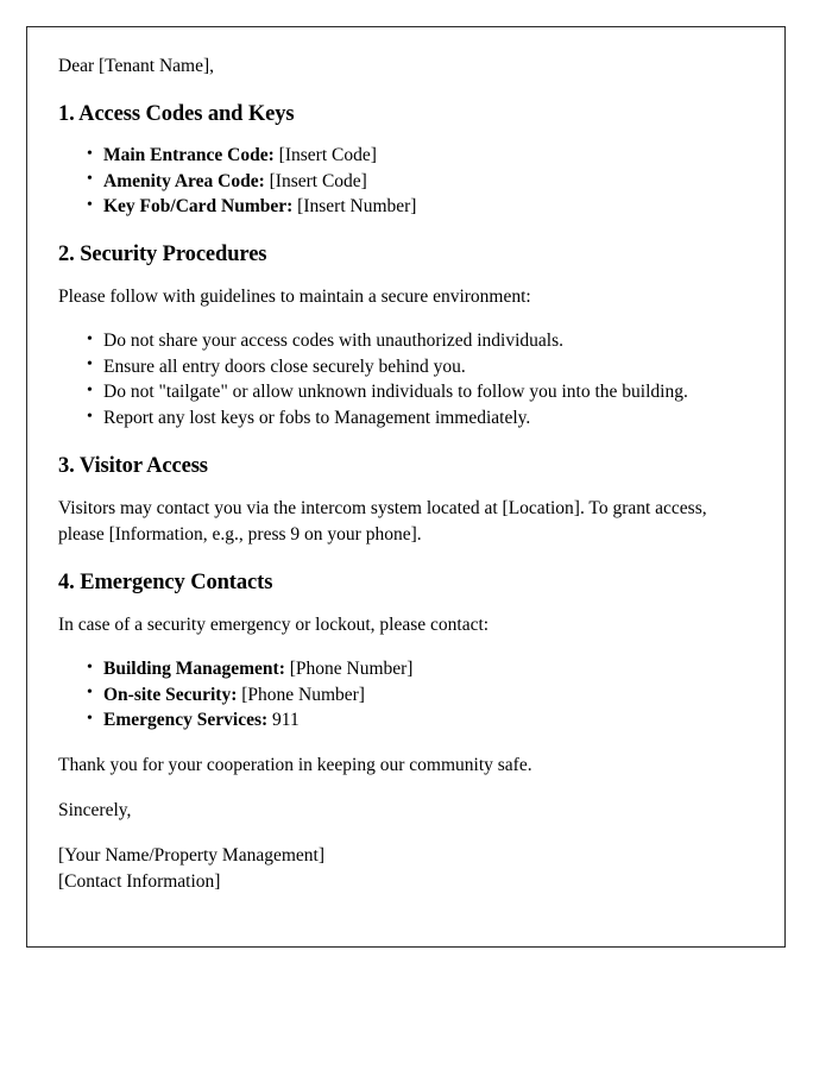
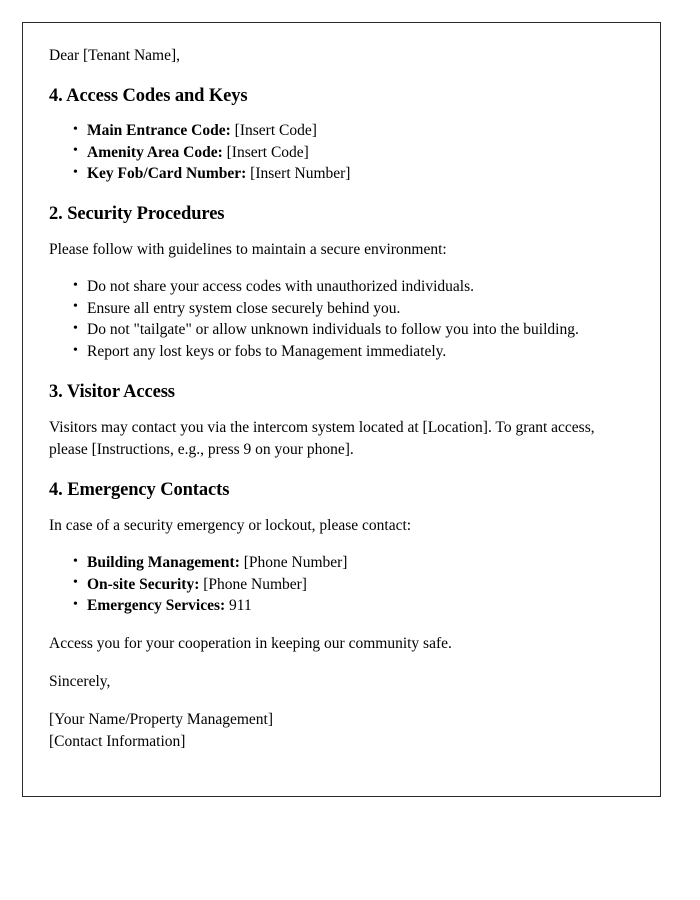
  Dear [Tenant Name],
- 1. Access Codes and Keys
+ 4. Access Codes and Keys
  Main Entrance Code: [Insert Code]
  Amenity Area Code: [Insert Code]
  Key Fob/Card Number: [Insert Number]
  2. Security Procedures
  Please follow with guidelines to maintain a secure environment:
  Do not share your access codes with unauthorized individuals.
- Ensure all entry doors close securely behind you.
+ Ensure all entry system close securely behind you.
  Do not "tailgate" or allow unknown individuals to follow you into the building.
  Report any lost keys or fobs to Management immediately.
  3. Visitor Access
- Visitors may contact you via the intercom system located at [Location]. To grant access, please [Information, e.g., press 9 on your phone].
+ Visitors may contact you via the intercom system located at [Location]. To grant access, please [Instructions, e.g., press 9 on your phone].
  4. Emergency Contacts
  In case of a security emergency or lockout, please contact:
  Building Management: [Phone Number]
  On-site Security: [Phone Number]
  Emergency Services: 911
- Thank you for your cooperation in keeping our community safe.
+ Access you for your cooperation in keeping our community safe.
  Sincerely,
  [Your Name/Property Management]
  [Contact Information]
